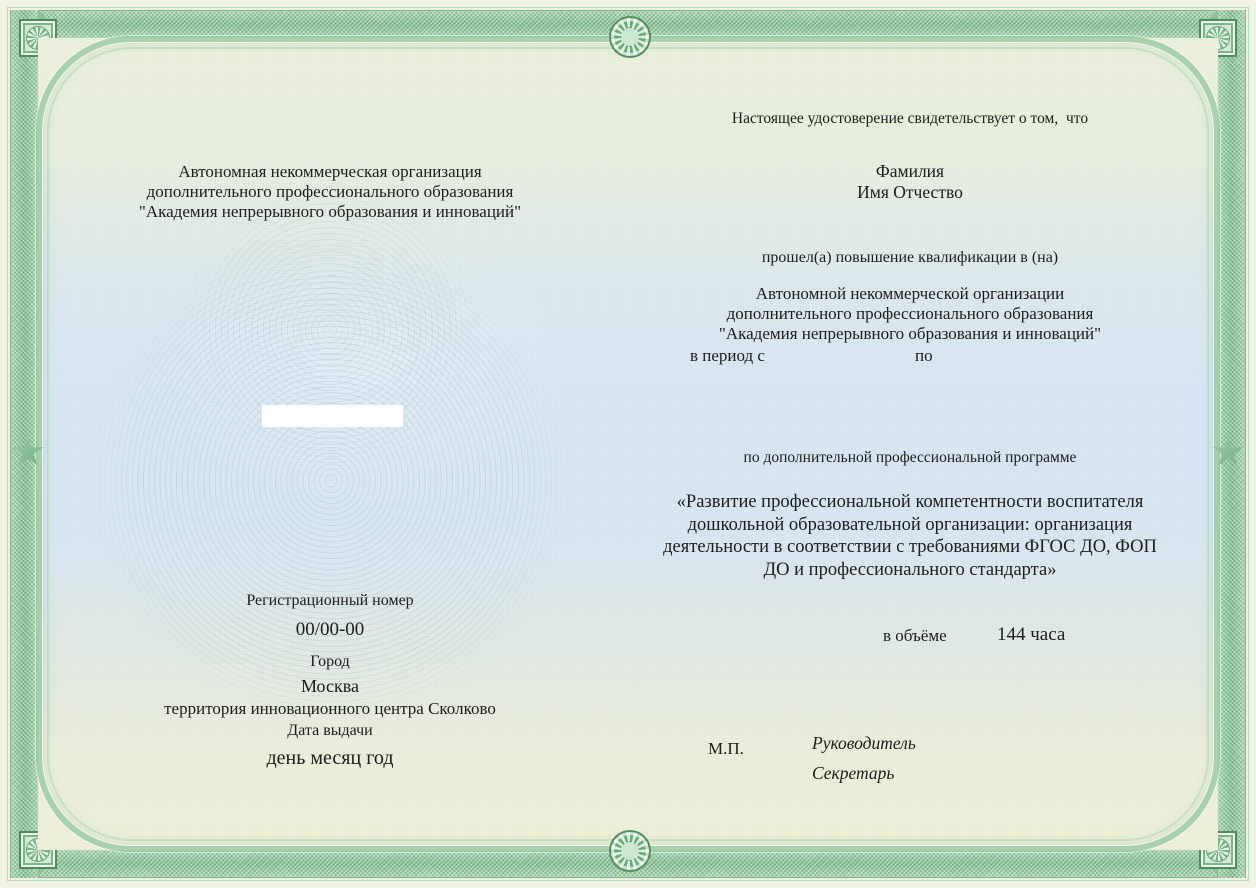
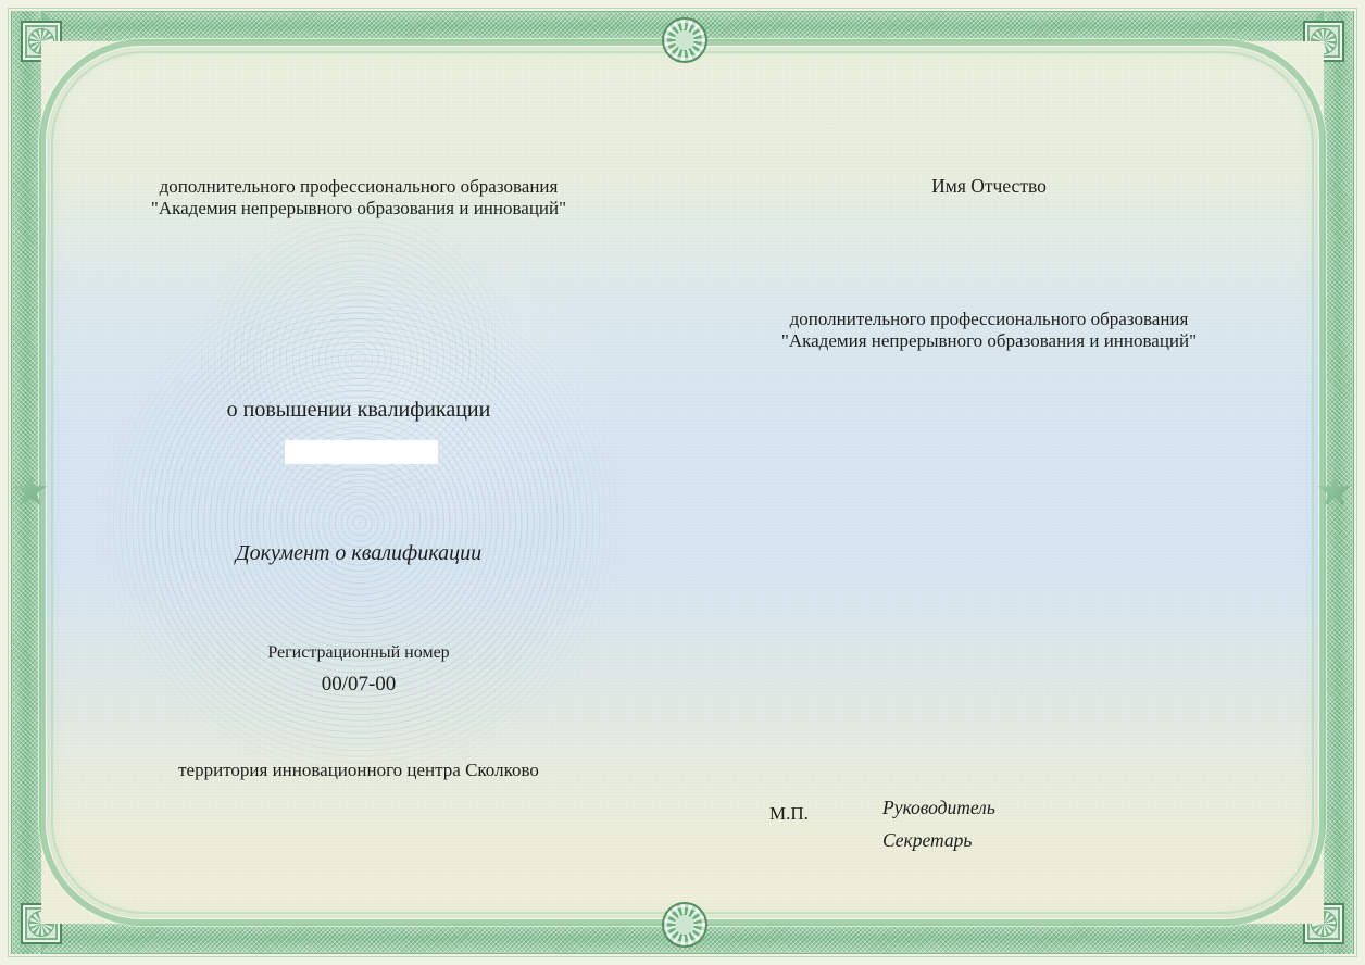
- Автономная некоммерческая организация
  дополнительного профессионального образования
  "Академия непрерывного образования и инноваций"
+ о повышении квалификации
+ Документ о квалификации
  Регистрационный номер
- 00/00-00
+ 00/07-00
- Город
- Москва
  территория инновационного центра Сколково
- Дата выдачи
- день месяц год
- Настоящее удостоверение свидетельствует о том, что
- Фамилия
  Имя Отчество
- прошел(а) повышение квалификации в (на)
- Автономной некоммерческой организации
  дополнительного профессионального образования
  "Академия непрерывного образования и инноваций"
- в период с
- по
- по дополнительной профессиональной программе
- «Развитие профессиональной компетентности воспитателя дошкольной образовательной организации: организация деятельности в соответствии с требованиями ФГОС ДО, ФОП ДО и профессионального стандарта»
- в объёме
- 144 часа
  М.П.
  Руководитель
  Секретарь
